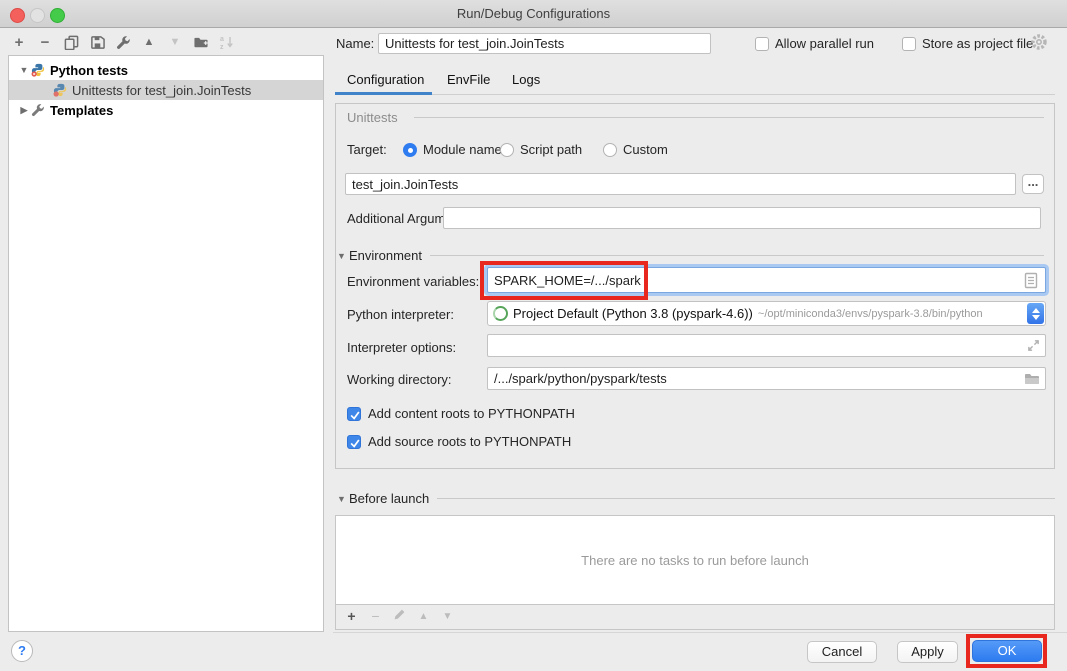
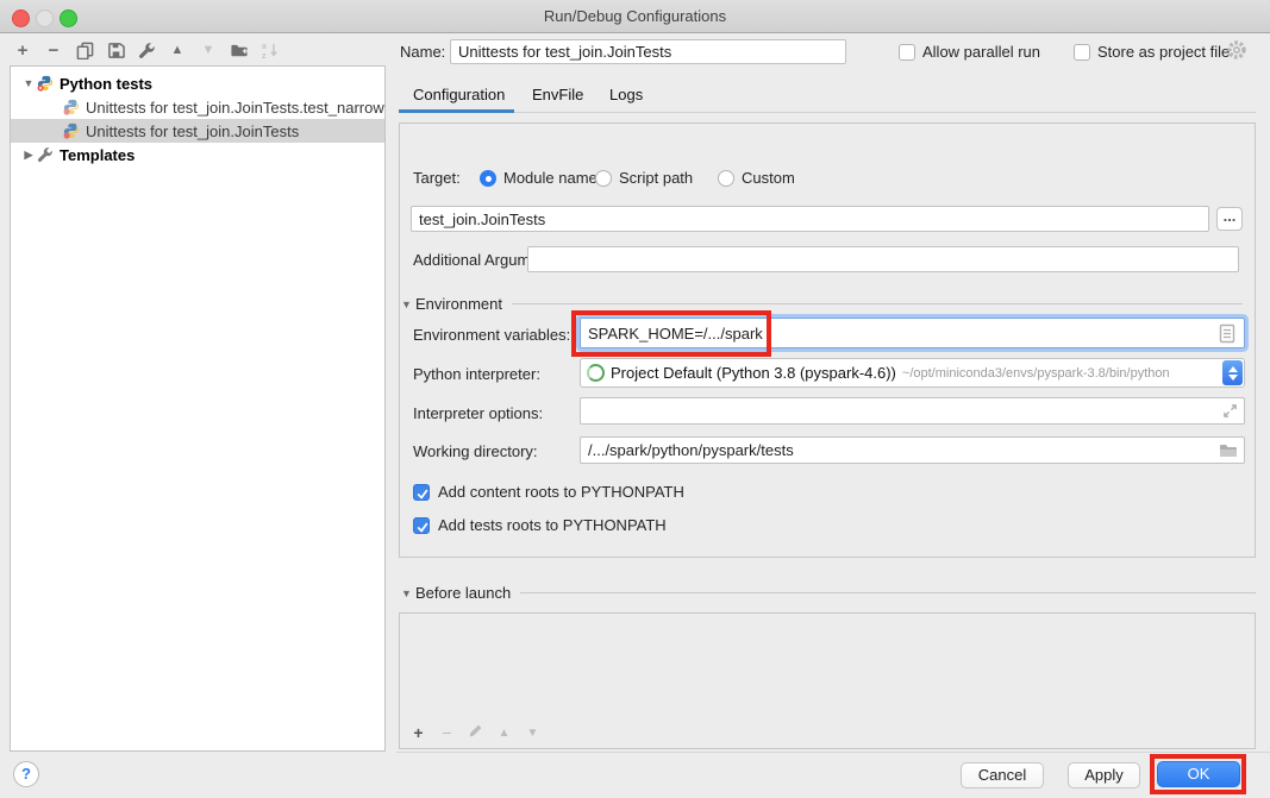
  Run/Debug Configurations
  +
  −
  ▲
  ▼
  ▼
  Python tests
+ Unittests for test_join.JoinTests.test_narrow
  Unittests for test_join.JoinTests
  ▶
  Templates
  Name:
  Unittests for test_join.JoinTests
  Allow parallel run
  Store as project file
  Configuration
  EnvFile
  Logs
- Unittests
  Target:
  Module name
  Script path
  Custom
  test_join.JoinTests
  ...
  Additional Argum
  ▼
  Environment
  Environment variables:
  SPARK_HOME=/.../spark
  Python interpreter:
  Project Default (Python 3.8 (pyspark-4.6))
  ~/opt/miniconda3/envs/pyspark-3.8/bin/python
  Interpreter options:
  Working directory:
  /.../spark/python/pyspark/tests
  Add content roots to PYTHONPATH
- Add source roots to PYTHONPATH
+ Add tests roots to PYTHONPATH
  ▼
  Before launch
- There are no tasks to run before launch
  +
  −
  ▲
  ▼
  ?
  Cancel
  Apply
  OK
